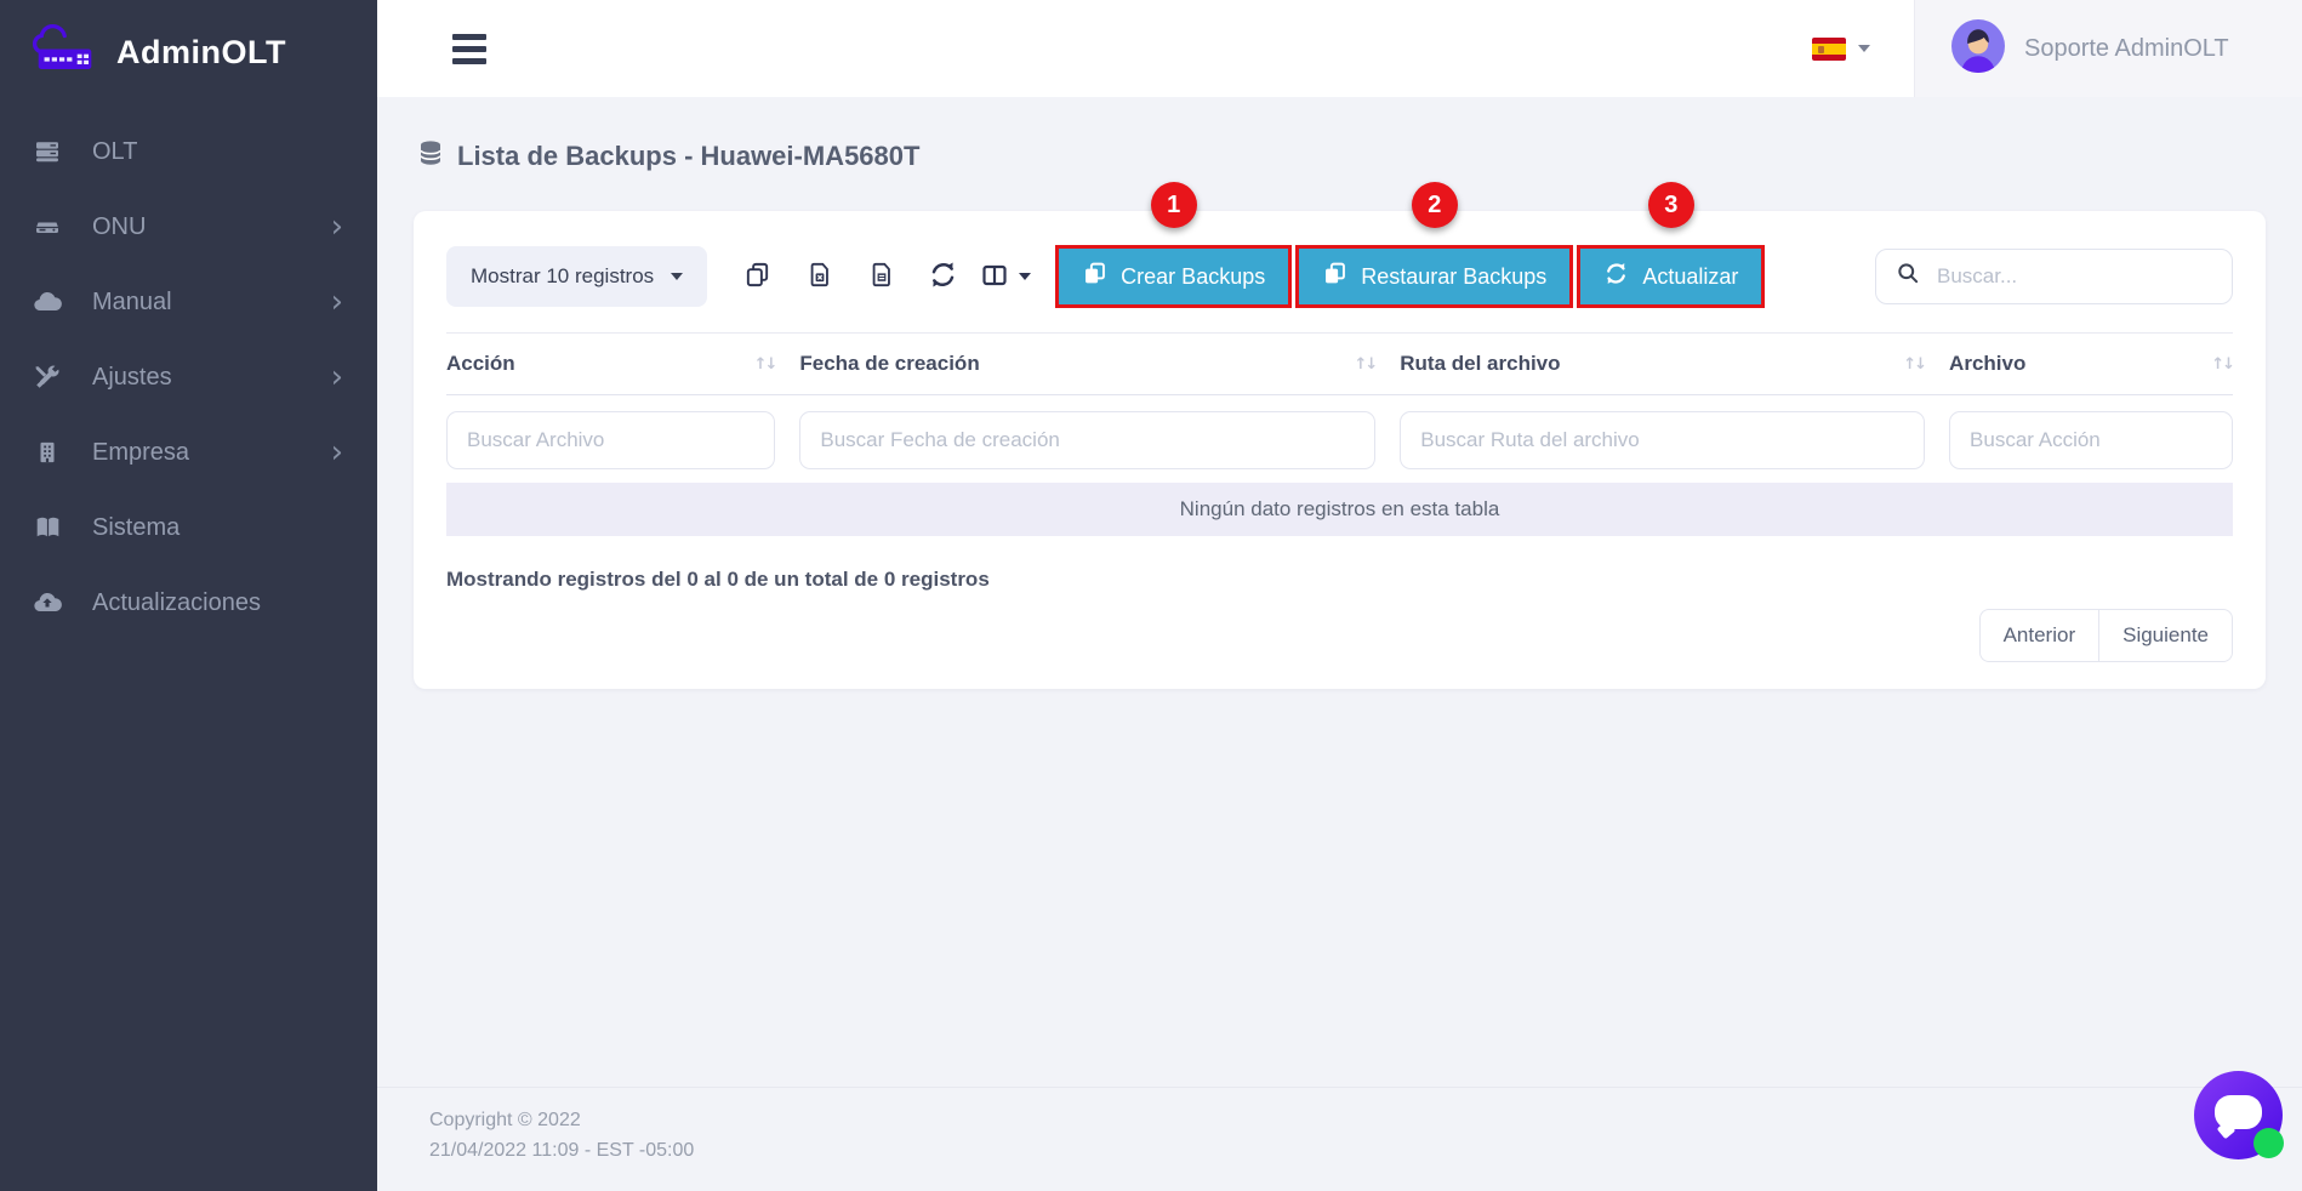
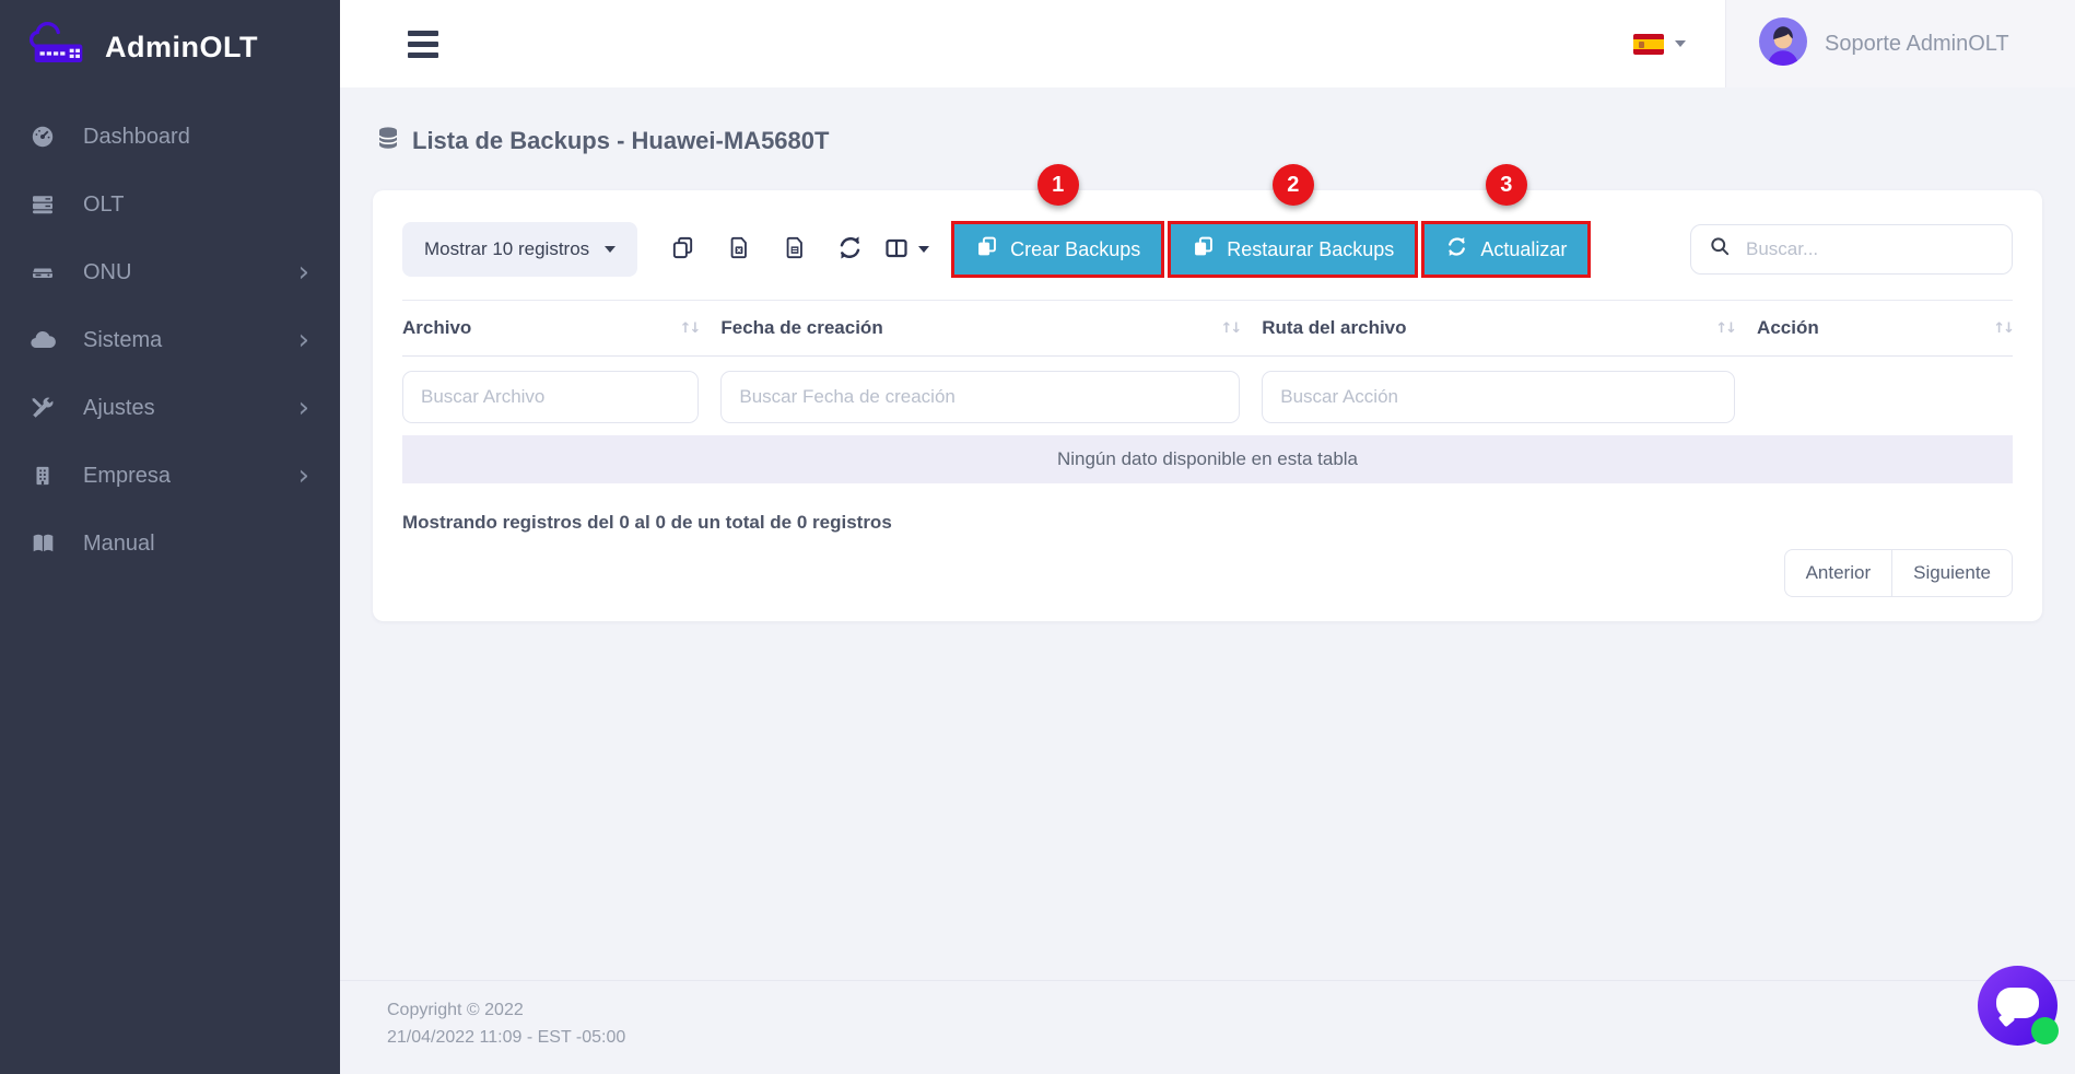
  AdminOLT
+ Dashboard
  OLT
  ONU
  ›
- Manual
+ Sistema
  ›
  Ajustes
  ›
  Empresa
  ›
- Sistema
+ Manual
- Actualizaciones
  Soporte AdminOLT
  Lista de Backups - Huawei-MA5680T
  Mostrar 10 registros
  1
  Crear Backups
  2
  Restaurar Backups
  3
  Actualizar
  Buscar...
- Acción
+ Archivo
  ↑↓
  Fecha de creación
  ↑↓
  Ruta del archivo
  ↑↓
- Archivo
+ Acción
  ↑↓
  Buscar Archivo
  Buscar Fecha de creación
- Buscar Ruta del archivo
  Buscar Acción
- Ningún dato registros en esta tabla
+ Ningún dato disponible en esta tabla
  Mostrando registros del 0 al 0 de un total de 0 registros
  Anterior
  Siguiente
  Copyright © 2022
  21/04/2022 11:09 - EST -05:00
